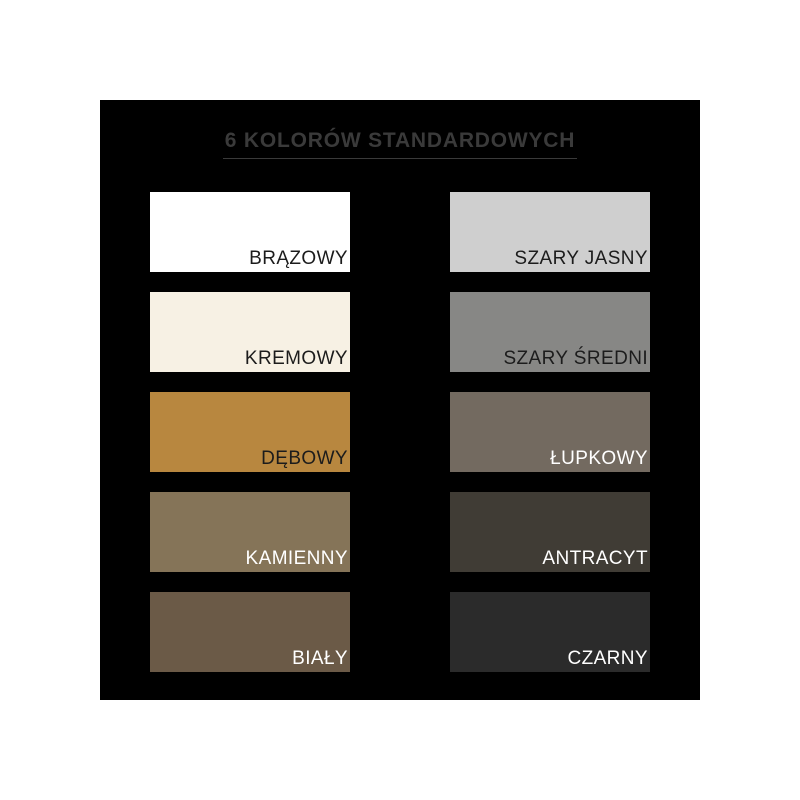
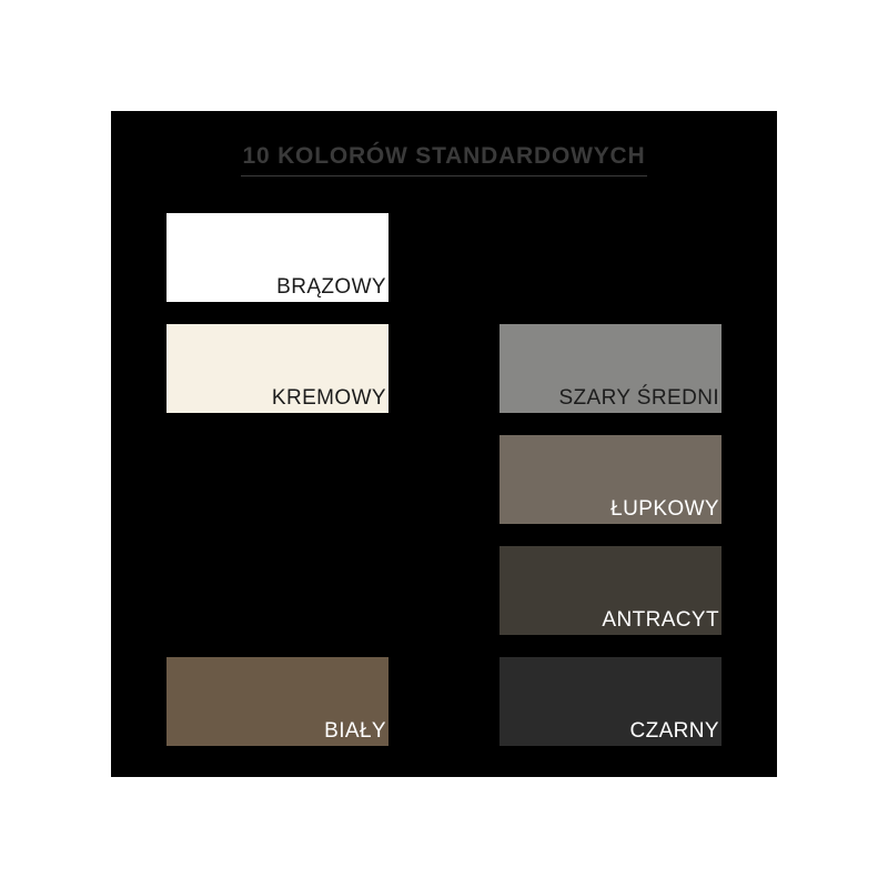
- 6 KOLORÓW STANDARDOWYCH
+ 10 KOLORÓW STANDARDOWYCH
  BRĄZOWY
  KREMOWY
- DĘBOWY
- KAMIENNY
  BIAŁY
- SZARY JASNY
  SZARY ŚREDNI
  ŁUPKOWY
  ANTRACYT
  CZARNY
